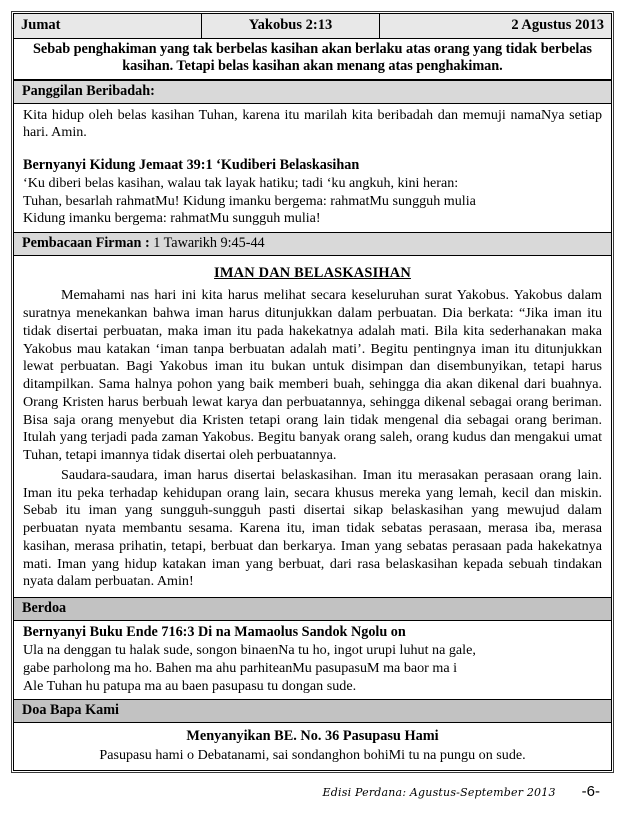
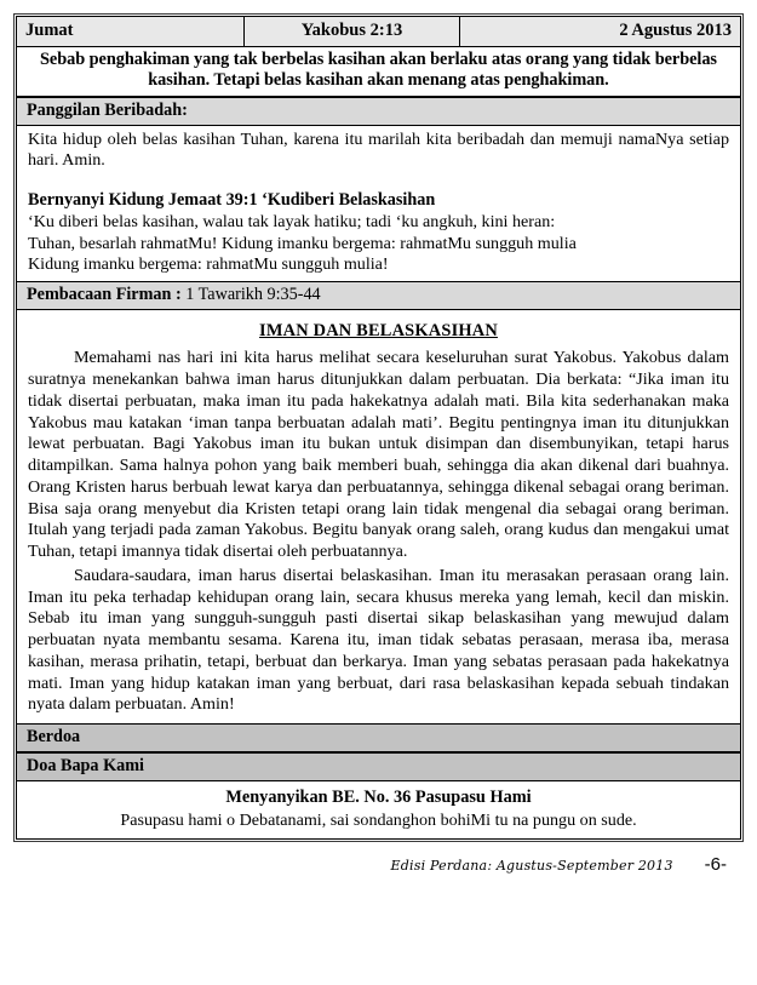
  Jumat
  Yakobus 2:13
  2 Agustus 2013
  Sebab penghakiman yang tak berbelas kasihan akan berlaku atas orang yang tidak berbelas kasihan. Tetapi belas kasihan akan menang atas penghakiman.
  Panggilan Beribadah:
  Kita hidup oleh belas kasihan Tuhan, karena itu marilah kita beribadah dan memuji namaNya setiap hari. Amin.
  Bernyanyi Kidung Jemaat 39:1 ‘Kudiberi Belaskasihan
  ‘Ku diberi belas kasihan, walau tak layak hatiku; tadi ‘ku angkuh, kini heran:
  Tuhan, besarlah rahmatMu! Kidung imanku bergema: rahmatMu sungguh mulia
  Kidung imanku bergema: rahmatMu sungguh mulia!
- Pembacaan Firman : 1 Tawarikh 9:45-44
+ Pembacaan Firman : 1 Tawarikh 9:35-44
  IMAN DAN BELASKASIHAN
  Memahami nas hari ini kita harus melihat secara keseluruhan surat Yakobus. Yakobus dalam suratnya menekankan bahwa iman harus ditunjukkan dalam perbuatan. Dia berkata: “Jika iman itu tidak disertai perbuatan, maka iman itu pada hakekatnya adalah mati. Bila kita sederhanakan maka Yakobus mau katakan ‘iman tanpa berbuatan adalah mati’. Begitu pentingnya iman itu ditunjukkan lewat perbuatan. Bagi Yakobus iman itu bukan untuk disimpan dan disembunyikan, tetapi harus ditampilkan. Sama halnya pohon yang baik memberi buah, sehingga dia akan dikenal dari buahnya. Orang Kristen harus berbuah lewat karya dan perbuatannya, sehingga dikenal sebagai orang beriman. Bisa saja orang menyebut dia Kristen tetapi orang lain tidak mengenal dia sebagai orang beriman. Itulah yang terjadi pada zaman Yakobus. Begitu banyak orang saleh, orang kudus dan mengakui umat Tuhan, tetapi imannya tidak disertai oleh perbuatannya.
  Saudara-saudara, iman harus disertai belaskasihan. Iman itu merasakan perasaan orang lain. Iman itu peka terhadap kehidupan orang lain, secara khusus mereka yang lemah, kecil dan miskin. Sebab itu iman yang sungguh-sungguh pasti disertai sikap belaskasihan yang mewujud dalam perbuatan nyata membantu sesama. Karena itu, iman tidak sebatas perasaan, merasa iba, merasa kasihan, merasa prihatin, tetapi, berbuat dan berkarya. Iman yang sebatas perasaan pada hakekatnya mati. Iman yang hidup katakan iman yang berbuat, dari rasa belaskasihan kepada sebuah tindakan nyata dalam perbuatan. Amin!
  Berdoa
- Bernyanyi Buku Ende 716:3 Di na Mamaolus Sandok Ngolu on
- Ula na denggan tu halak sude, songon binaenNa tu ho, ingot urupi luhut na gale,
- gabe parholong ma ho. Bahen ma ahu parhiteanMu pasupasuM ma baor ma i
- Ale Tuhan hu patupa ma au baen pasupasu tu dongan sude.
  Doa Bapa Kami
  Menyanyikan BE. No. 36 Pasupasu Hami
  Pasupasu hami o Debatanami, sai sondanghon bohiMi tu na pungu on sude.
  Edisi Perdana: Agustus-September 2013
  -6-
